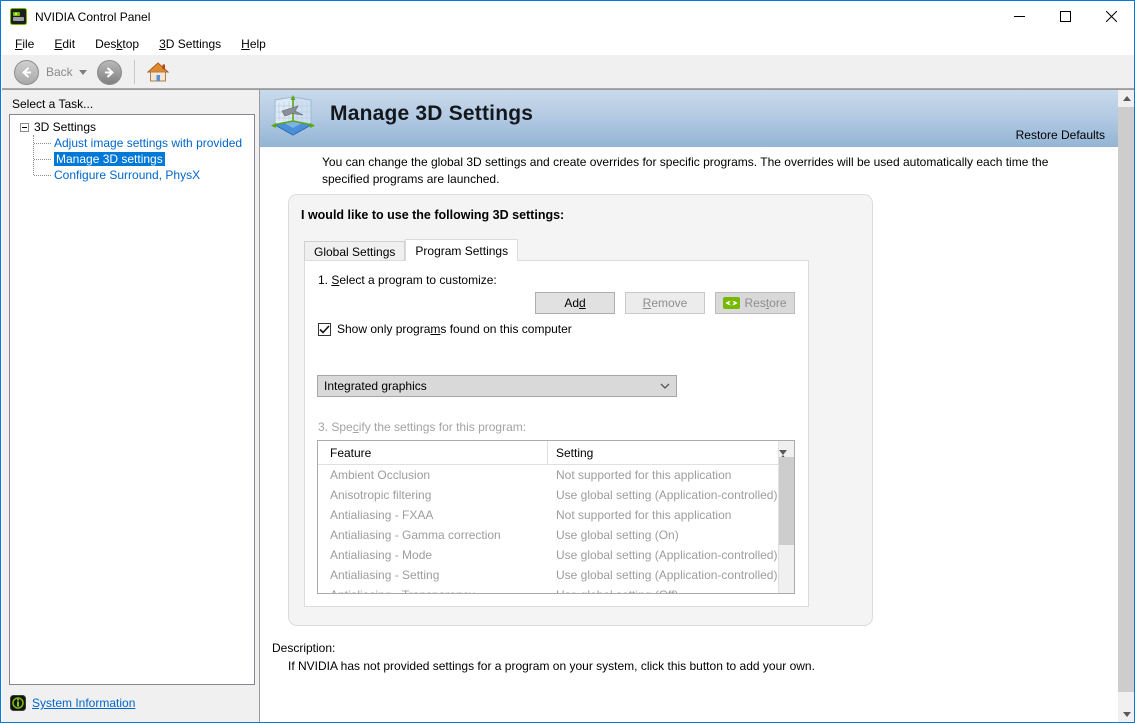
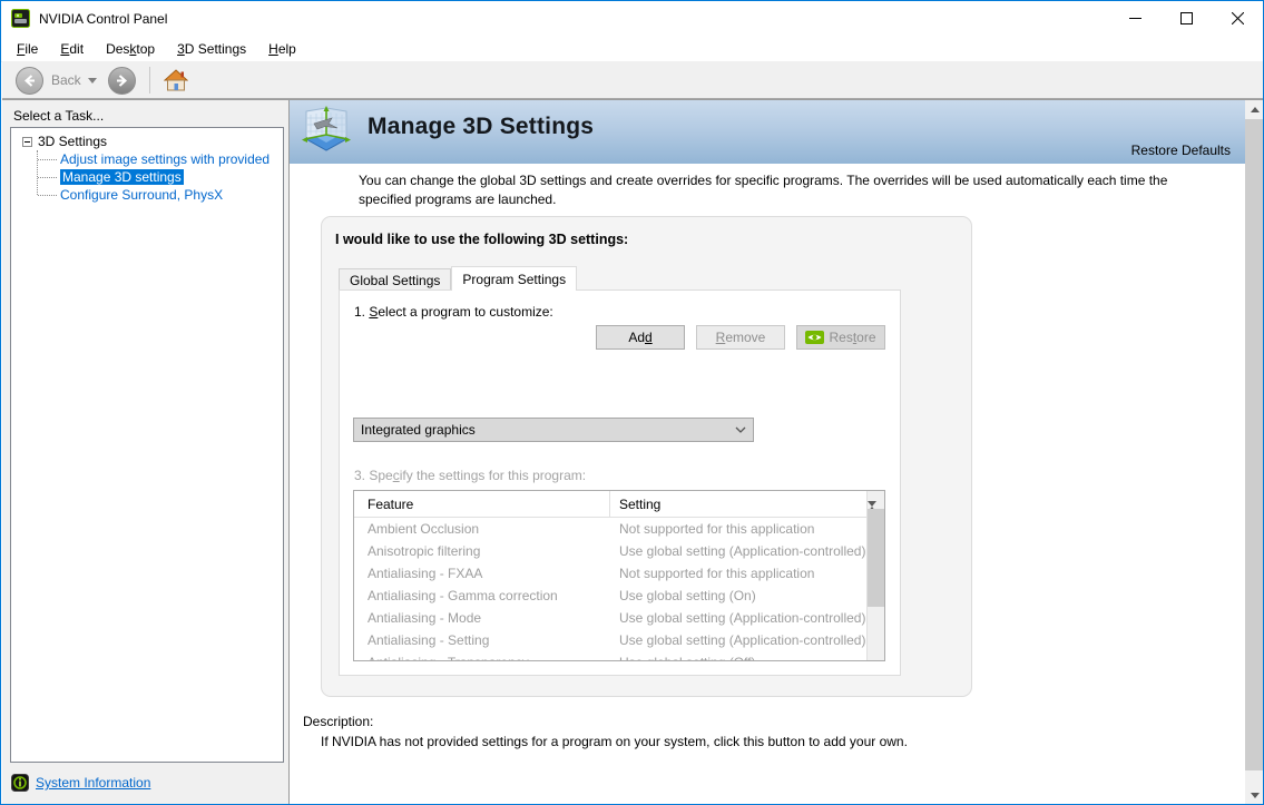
  NVIDIA Control Panel
  File
  Edit
  Desktop
  3D Settings
  Help
  Back
  Select a Task...
  3D Settings
  Adjust image settings with provided
  Manage 3D settings
  Configure Surround, PhysX
  System Information
  Manage 3D Settings
  Restore Defaults
  You can change the global 3D settings and create overrides for specific programs. The overrides will be used automatically each time the specified programs are launched.
  I would like to use the following 3D settings:
  Global Settings
  Program Settings
  1. Select a program to customize:
  Add
  Remove
  Restore
- Show only programs found on this computer
  Integrated graphics
  3. Specify the settings for this program:
  Feature
  Setting
  Ambient Occlusion
  Not supported for this application
  Anisotropic filtering
  Use global setting (Application-controlled)
  Antialiasing - FXAA
  Not supported for this application
  Antialiasing - Gamma correction
  Use global setting (On)
  Antialiasing - Mode
  Use global setting (Application-controlled)
  Antialiasing - Setting
  Use global setting (Application-controlled)
  Description:
  If NVIDIA has not provided settings for a program on your system, click this button to add your own.
